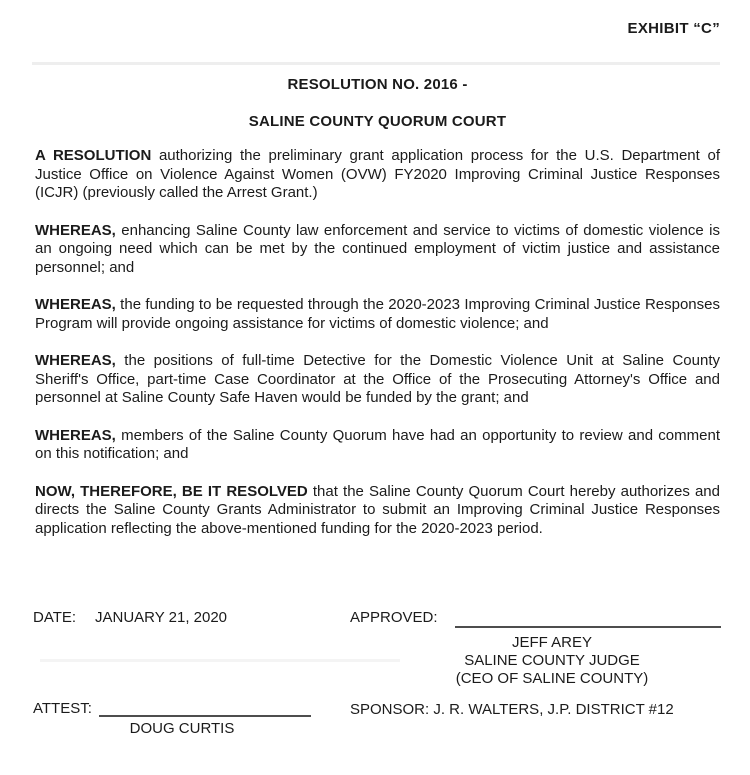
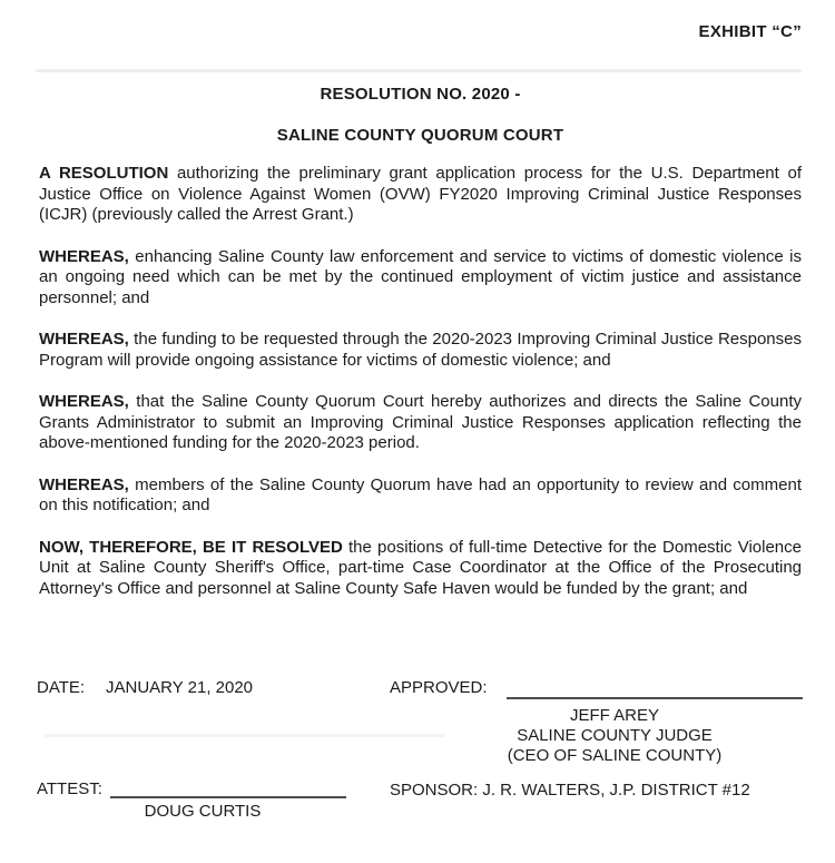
  EXHIBIT “C”
- RESOLUTION NO. 2016 -
+ RESOLUTION NO. 2020 -
  SALINE COUNTY QUORUM COURT
  A RESOLUTION authorizing the preliminary grant application process for the U.S. Department of Justice Office on Violence Against Women (OVW) FY2020 Improving Criminal Justice Responses (ICJR) (previously called the Arrest Grant.)
  WHEREAS, enhancing Saline County law enforcement and service to victims of domestic violence is an ongoing need which can be met by the continued employment of victim justice and assistance personnel; and
  WHEREAS, the funding to be requested through the 2020-2023 Improving Criminal Justice Responses Program will provide ongoing assistance for victims of domestic violence; and
- WHEREAS, the positions of full-time Detective for the Domestic Violence Unit at Saline County Sheriff's Office, part-time Case Coordinator at the Office of the Prosecuting Attorney's Office and personnel at Saline County Safe Haven would be funded by the grant; and
+ WHEREAS, that the Saline County Quorum Court hereby authorizes and directs the Saline County Grants Administrator to submit an Improving Criminal Justice Responses application reflecting the above-mentioned funding for the 2020-2023 period.
  WHEREAS, members of the Saline County Quorum have had an opportunity to review and comment on this notification; and
- NOW, THEREFORE, BE IT RESOLVED that the Saline County Quorum Court hereby authorizes and directs the Saline County Grants Administrator to submit an Improving Criminal Justice Responses application reflecting the above-mentioned funding for the 2020-2023 period.
+ NOW, THEREFORE, BE IT RESOLVED the positions of full-time Detective for the Domestic Violence Unit at Saline County Sheriff's Office, part-time Case Coordinator at the Office of the Prosecuting Attorney's Office and personnel at Saline County Safe Haven would be funded by the grant; and
  DATE:
  JANUARY 21, 2020
  APPROVED:
  JEFF AREY
  SALINE COUNTY JUDGE
  (CEO OF SALINE COUNTY)
  ATTEST:
  DOUG CURTIS
  SPONSOR: J. R. WALTERS, J.P. DISTRICT #12
